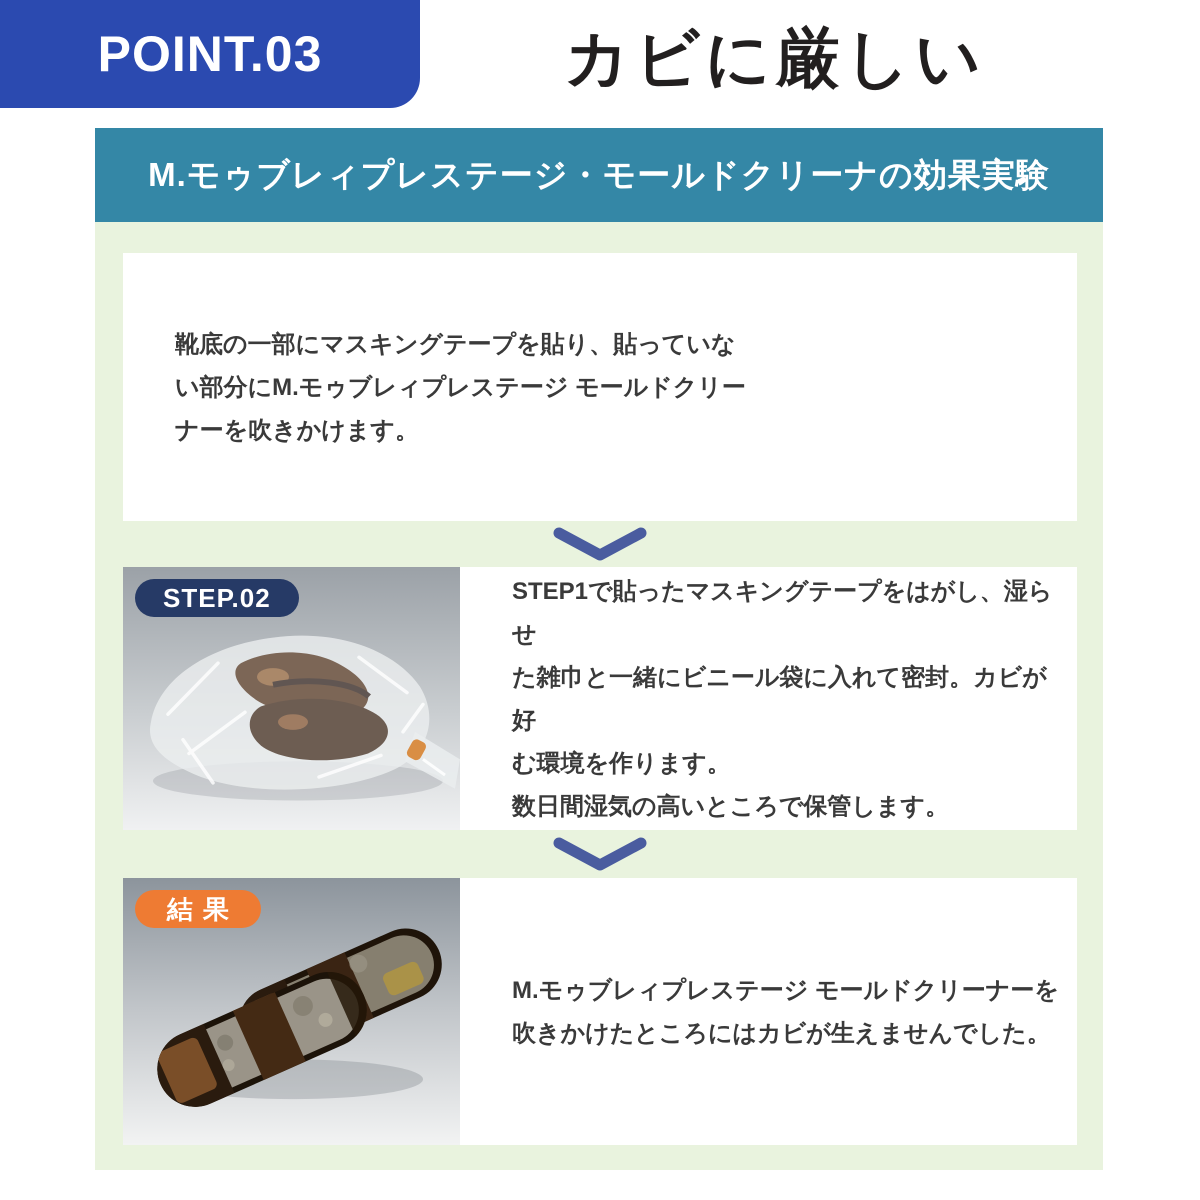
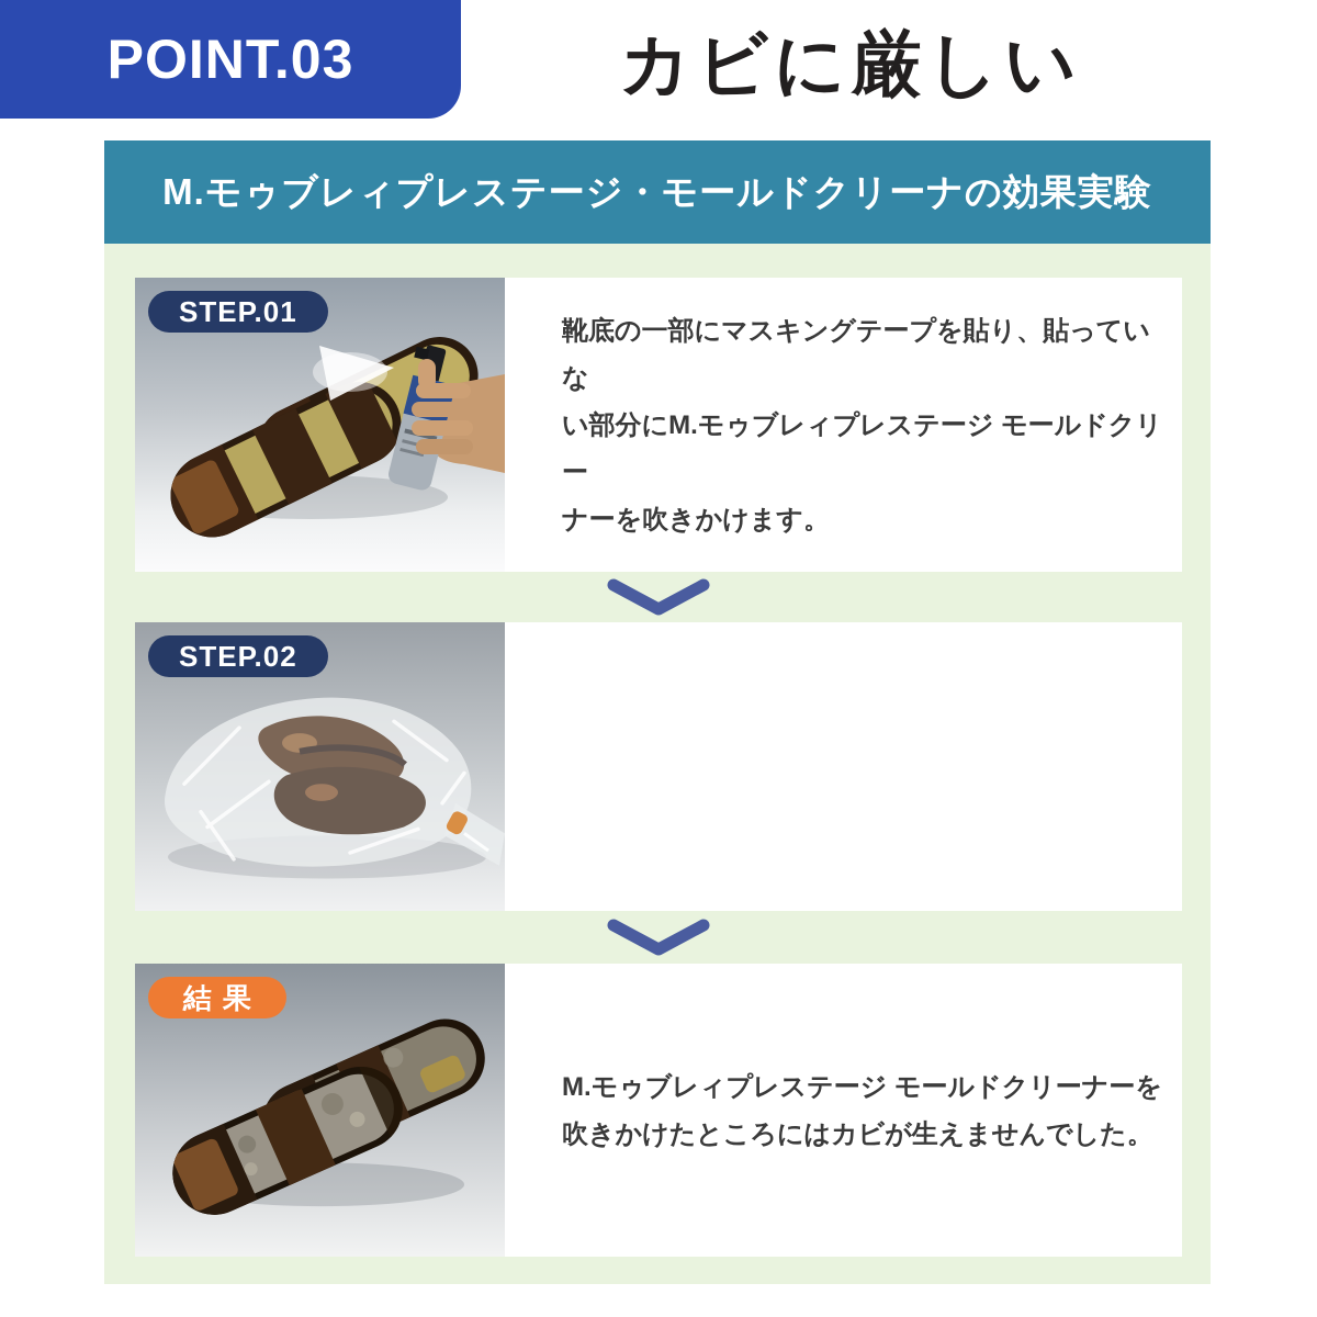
  POINT.03
  カビに厳しい
  M.モゥブレィプレステージ・モールドクリーナの効果実験
+ STEP.01
  靴底の一部にマスキングテープを貼り、貼っていな
  い部分にM.モゥブレィプレステージ モールドクリー
  ナーを吹きかけます。
  STEP.02
- STEP1で貼ったマスキングテープをはがし、湿らせ
- た雑巾と一緒にビニール袋に入れて密封。カビが好
- む環境を作ります。
- 数日間湿気の高いところで保管します。
  結果
  M.モゥブレィプレステージ モールドクリーナーを
  吹きかけたところにはカビが生えませんでした。
